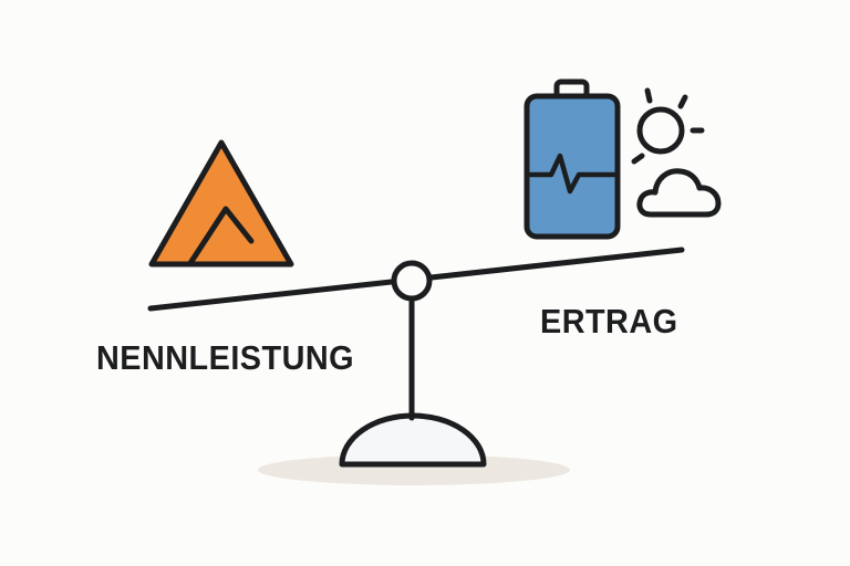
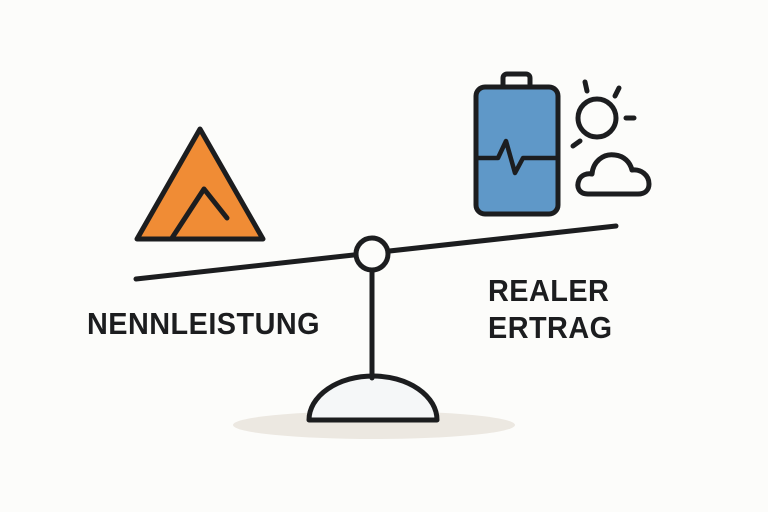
  NENNLEISTUNG
+ REALER
  ERTRAG
